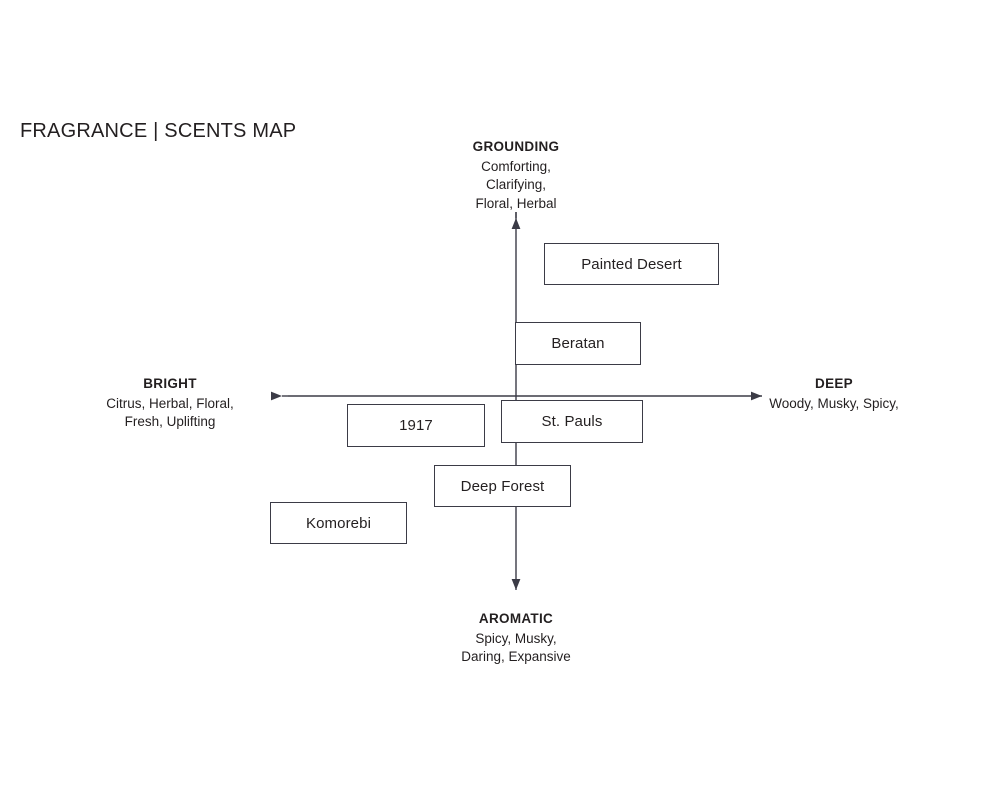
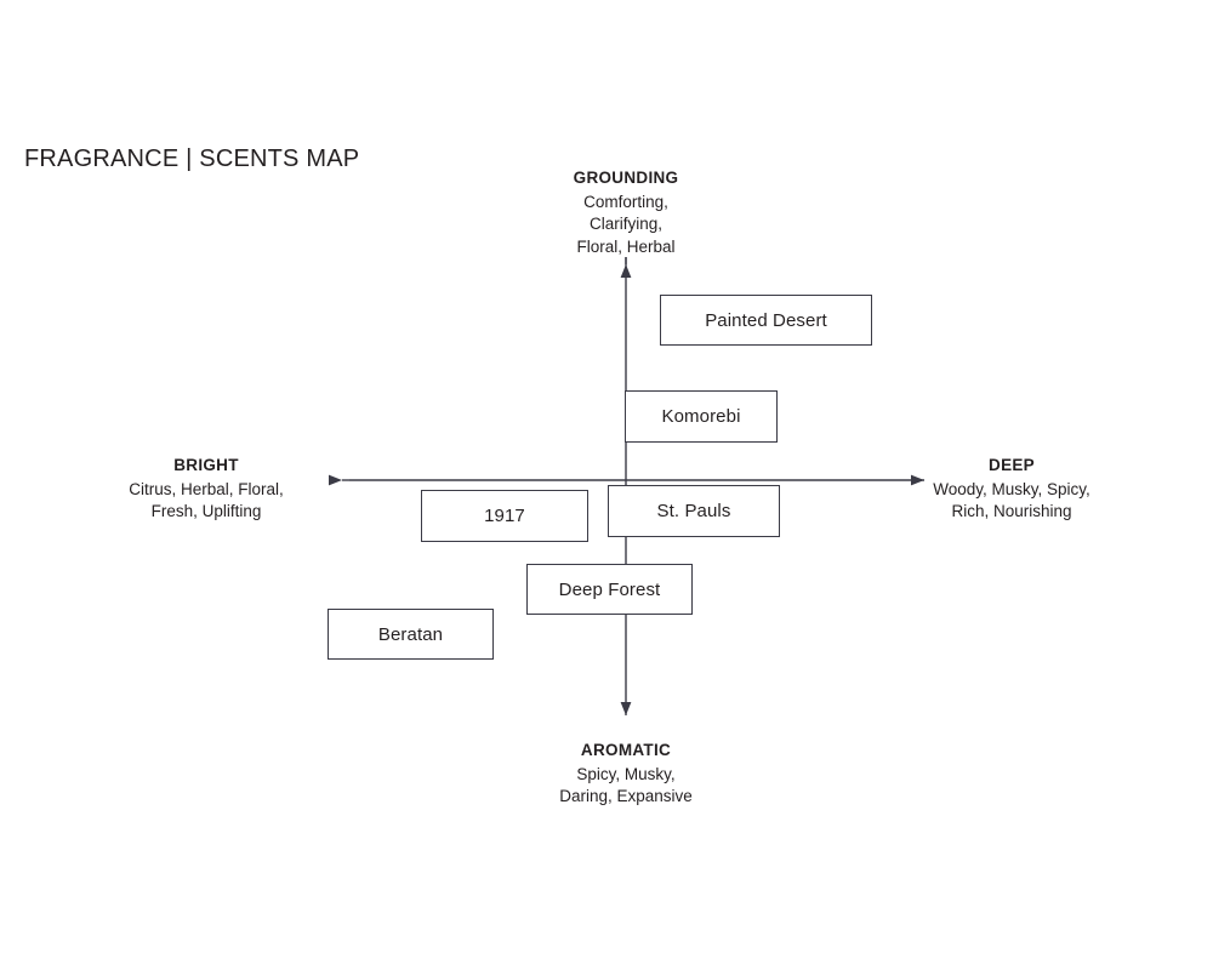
  FRAGRANCE | SCENTS MAP
  GROUNDING
  Comforting,
  Clarifying,
  Floral, Herbal
  AROMATIC
  Spicy, Musky,
  Daring, Expansive
  BRIGHT
  Citrus, Herbal, Floral,
  Fresh, Uplifting
  DEEP
  Woody, Musky, Spicy,
+ Rich, Nourishing
  Painted Desert
- Beratan
+ Komorebi
  St. Pauls
  1917
  Deep Forest
- Komorebi
+ Beratan
